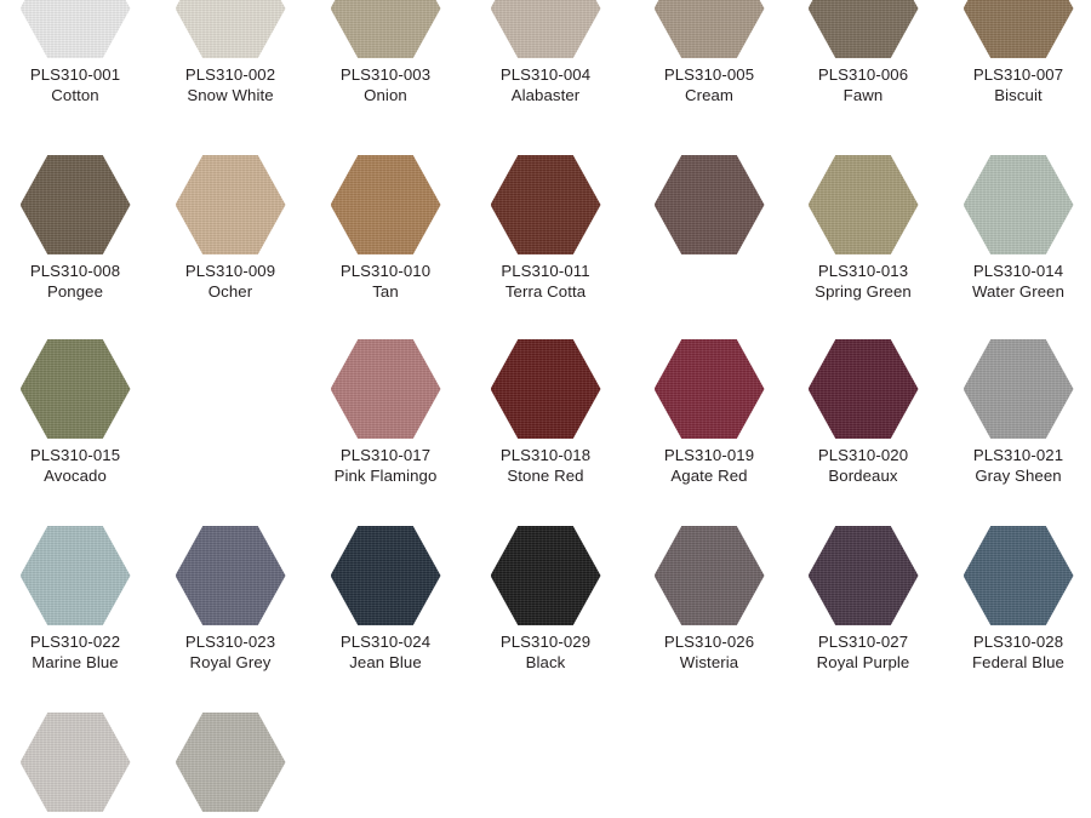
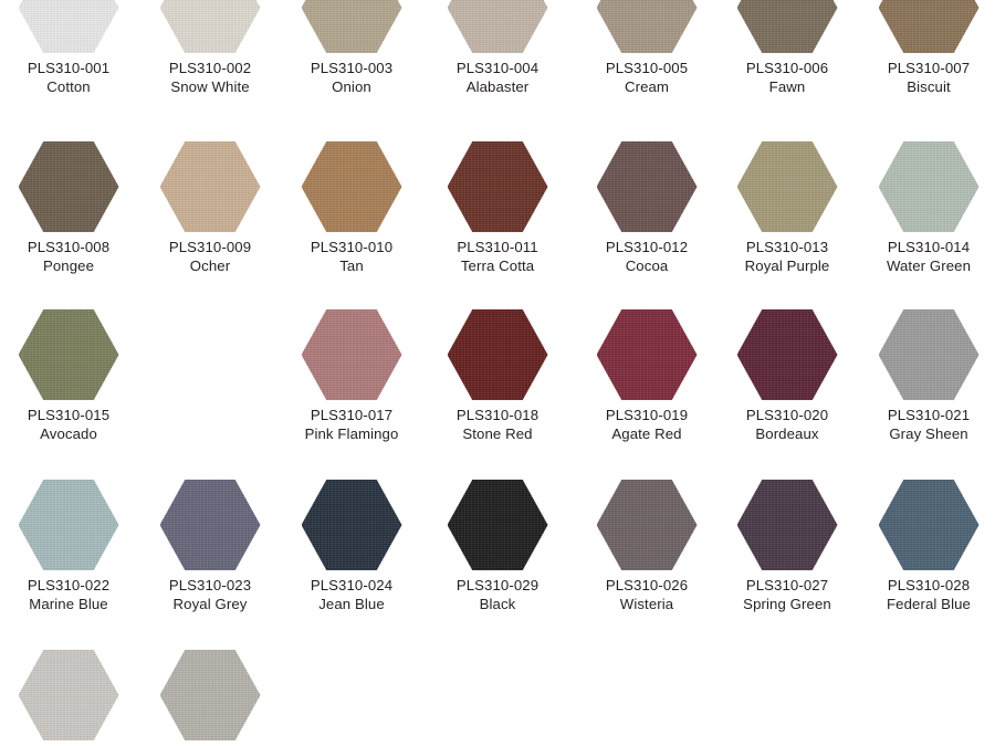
  PLS310-001
  Cotton
  PLS310-002
  Snow White
  PLS310-003
  Onion
  PLS310-004
  Alabaster
  PLS310-005
  Cream
  PLS310-006
  Fawn
  PLS310-007
  Biscuit
  PLS310-008
  Pongee
  PLS310-009
  Ocher
  PLS310-010
  Tan
  PLS310-011
  Terra Cotta
+ PLS310-012
+ Cocoa
  PLS310-013
- Spring Green
+ Royal Purple
  PLS310-014
  Water Green
  PLS310-015
  Avocado
  PLS310-017
  Pink Flamingo
  PLS310-018
  Stone Red
  PLS310-019
  Agate Red
  PLS310-020
  Bordeaux
  PLS310-021
  Gray Sheen
  PLS310-022
  Marine Blue
  PLS310-023
  Royal Grey
  PLS310-024
  Jean Blue
  PLS310-029
  Black
  PLS310-026
  Wisteria
  PLS310-027
- Royal Purple
+ Spring Green
  PLS310-028
  Federal Blue
